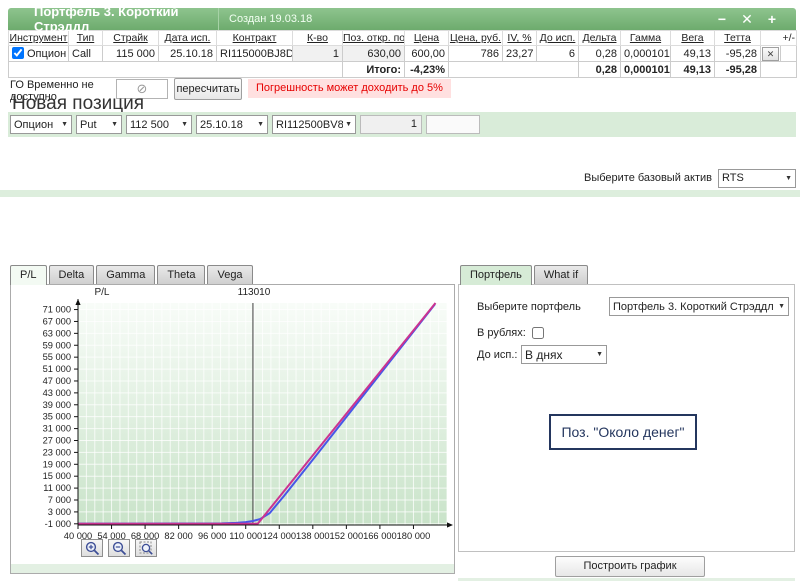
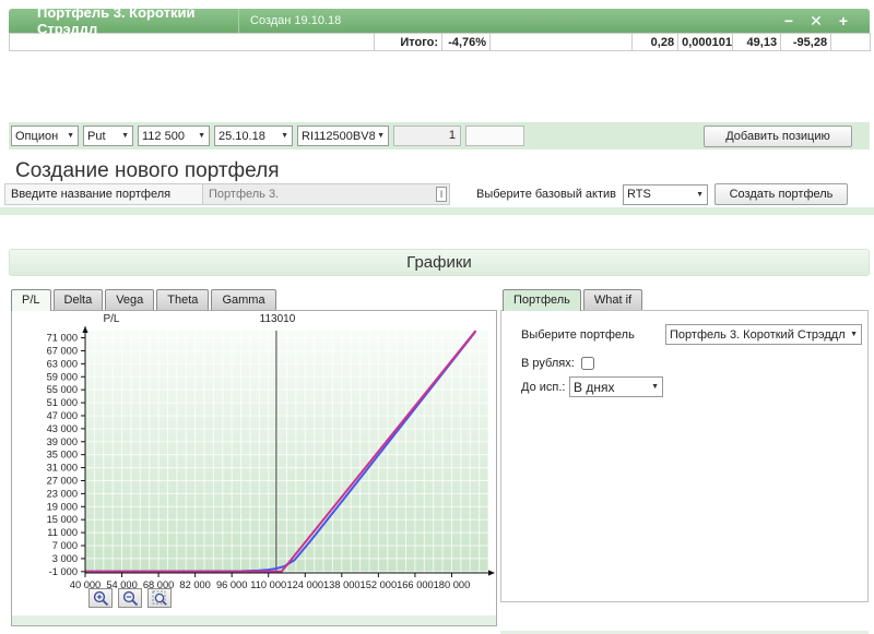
  Портфель 3. Короткий Стрэддл
- Создан 19.03.18
+ Создан 19.10.18
  −
  ✕
  +
- Инструмент	Тип	Страйк	Дата исп.	Контракт	К-во	Поз. откр. по	Цена	Цена, руб.	IV, %	До исп.	Дельта	Гамма	Вега	Тетта	+/-
- Опцион	Call	115 000	25.10.18	RI115000BJ8D	1	630,00	600,00	786	23,27	6	0,28	0,000101	49,13	-95,28	✕
- 	Итого:	-4,23%		0,28	0,000101	49,13	-95,28
+ 	Итого:	-4,76%		0,28	0,000101	49,13	-95,28
- ГО Временно не
- доступно
- ⊘
- пересчитать
- Погрешность может доходить до 5%
- Новая позиция
  Опцион
  Put
  112 500
  25.10.18
  RI112500BV8
  1
+ Добавить позицию
+ Создание нового портфеля
+ Введите название портфеля
+ Портфель 3.
+ ǀ
  Выберите базовый актив
  RTS
+ Создать портфель
+ Графики
  P/L
  Delta
- Gamma
+ Vega
  Theta
- Vega
+ Gamma
  P/L
  113010
  40 000
  54 000
  68 000
  82 000
  96 000
  110 000
  124 000
  138 000
  152 000
  166 000
  180 000
  71 000
  67 000
  63 000
  59 000
  55 000
  51 000
  47 000
  43 000
  39 000
  35 000
  31 000
  27 000
  23 000
  19 000
  15 000
  11 000
  7 000
  3 000
  -1 000
  Портфель
  What if
  Выберите портфель
  Портфель 3. Короткий Стрэддл
  В рублях:
  До исп.:
  В днях
- Поз. "Около денег"
- Построить график
